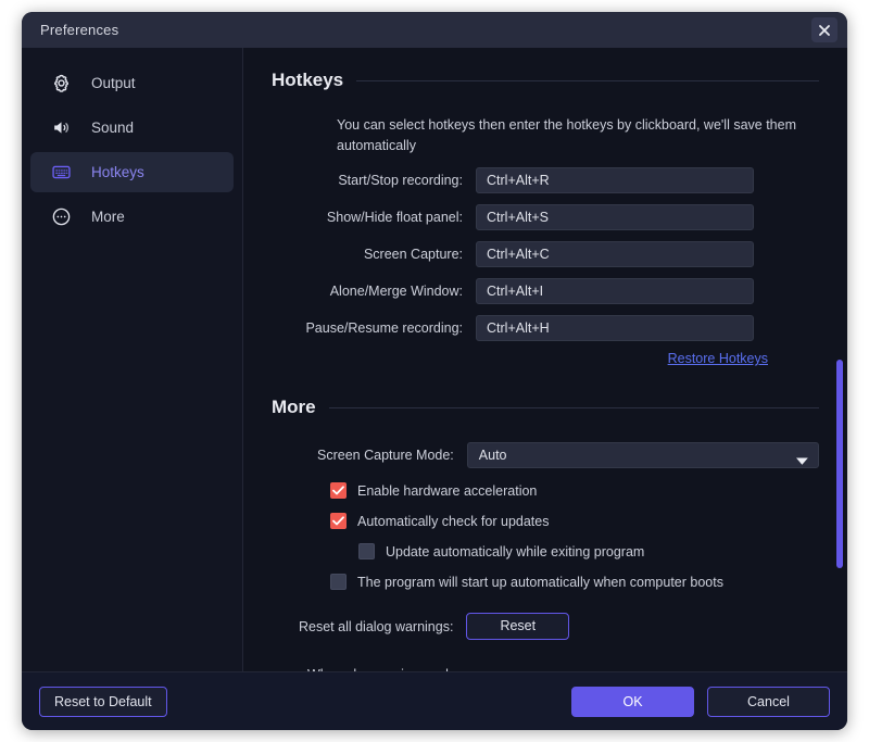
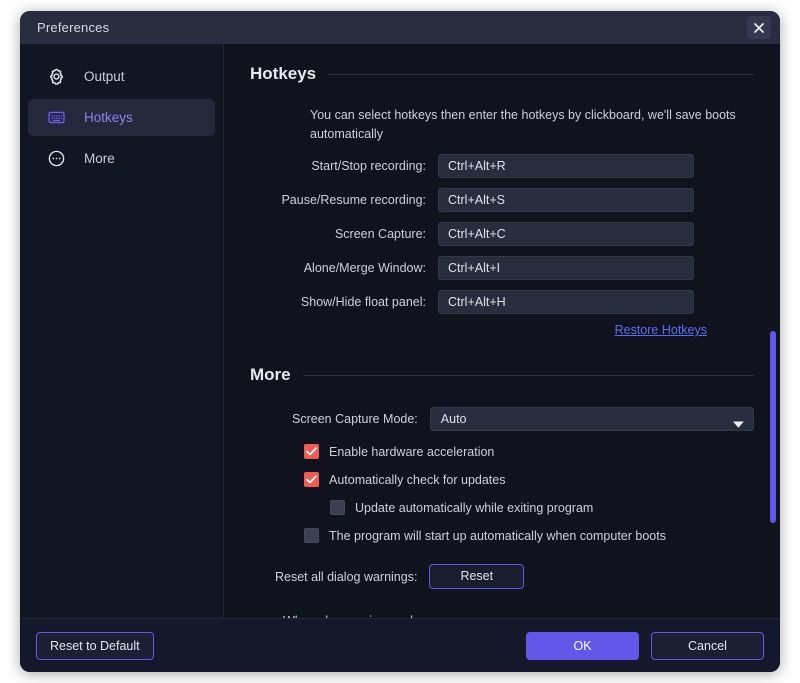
  Preferences
  Output
- Sound
  Hotkeys
  More
  Hotkeys
- You can select hotkeys then enter the hotkeys by clickboard, we'll save them automatically
+ You can select hotkeys then enter the hotkeys by clickboard, we'll save boots automatically
  Start/Stop recording:
  Ctrl+Alt+R
- Show/Hide float panel:
+ Pause/Resume recording:
  Ctrl+Alt+S
  Screen Capture:
  Ctrl+Alt+C
  Alone/Merge Window:
  Ctrl+Alt+I
- Pause/Resume recording:
+ Show/Hide float panel:
  Ctrl+Alt+H
  Restore Hotkeys
  More
  Screen Capture Mode:
  Auto
  Enable hardware acceleration
  Automatically check for updates
  Update automatically while exiting program
  The program will start up automatically when computer boots
  Reset all dialog warnings:
  Reset
  Reset to Default
  OK
  Cancel
